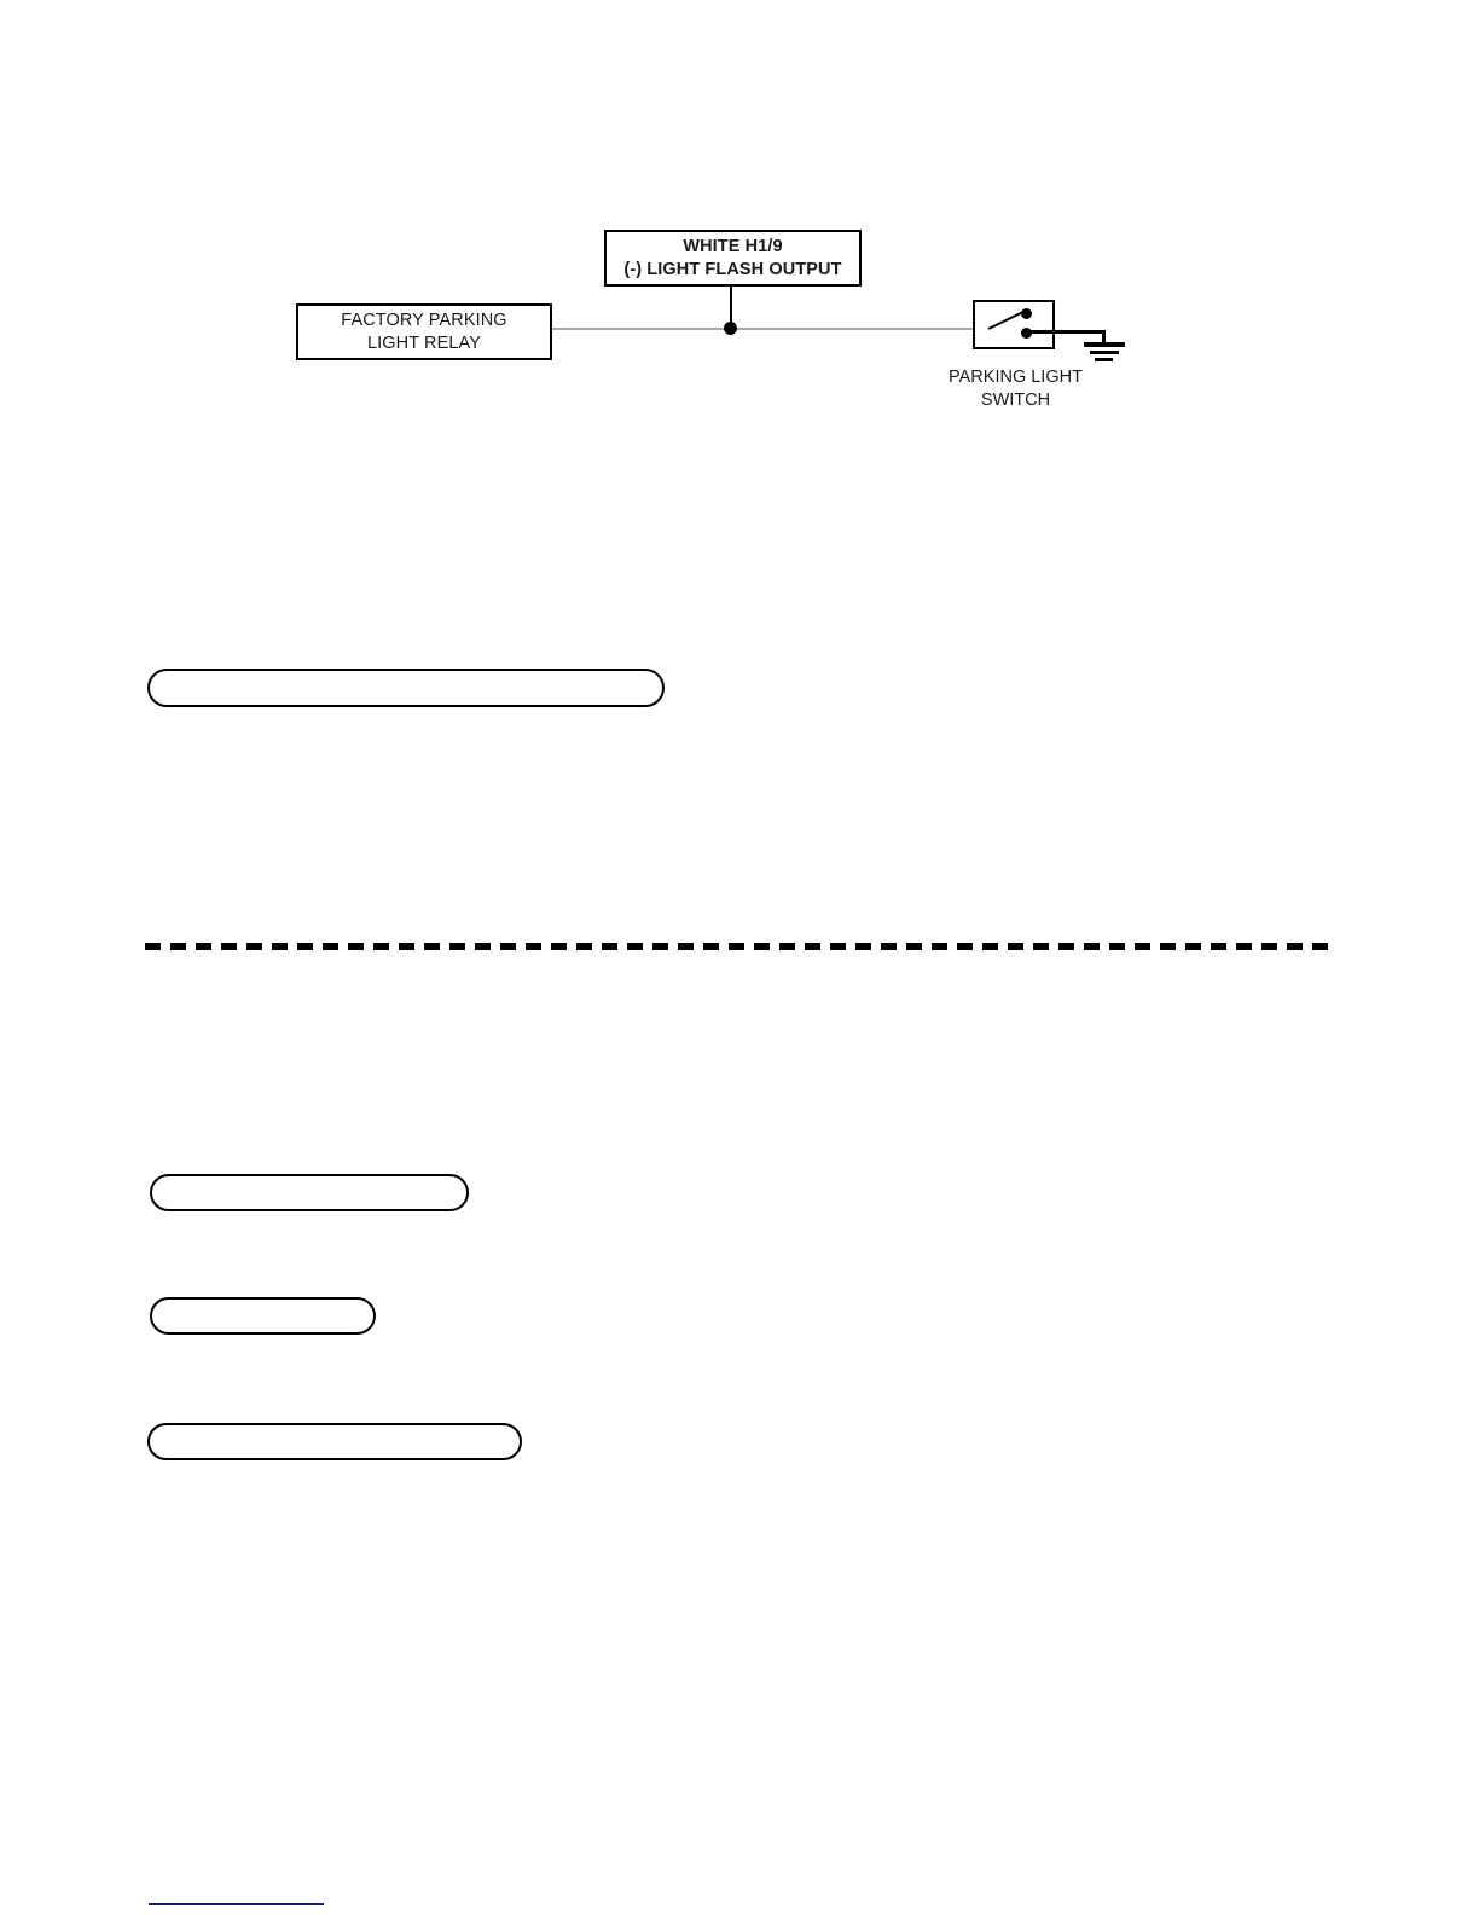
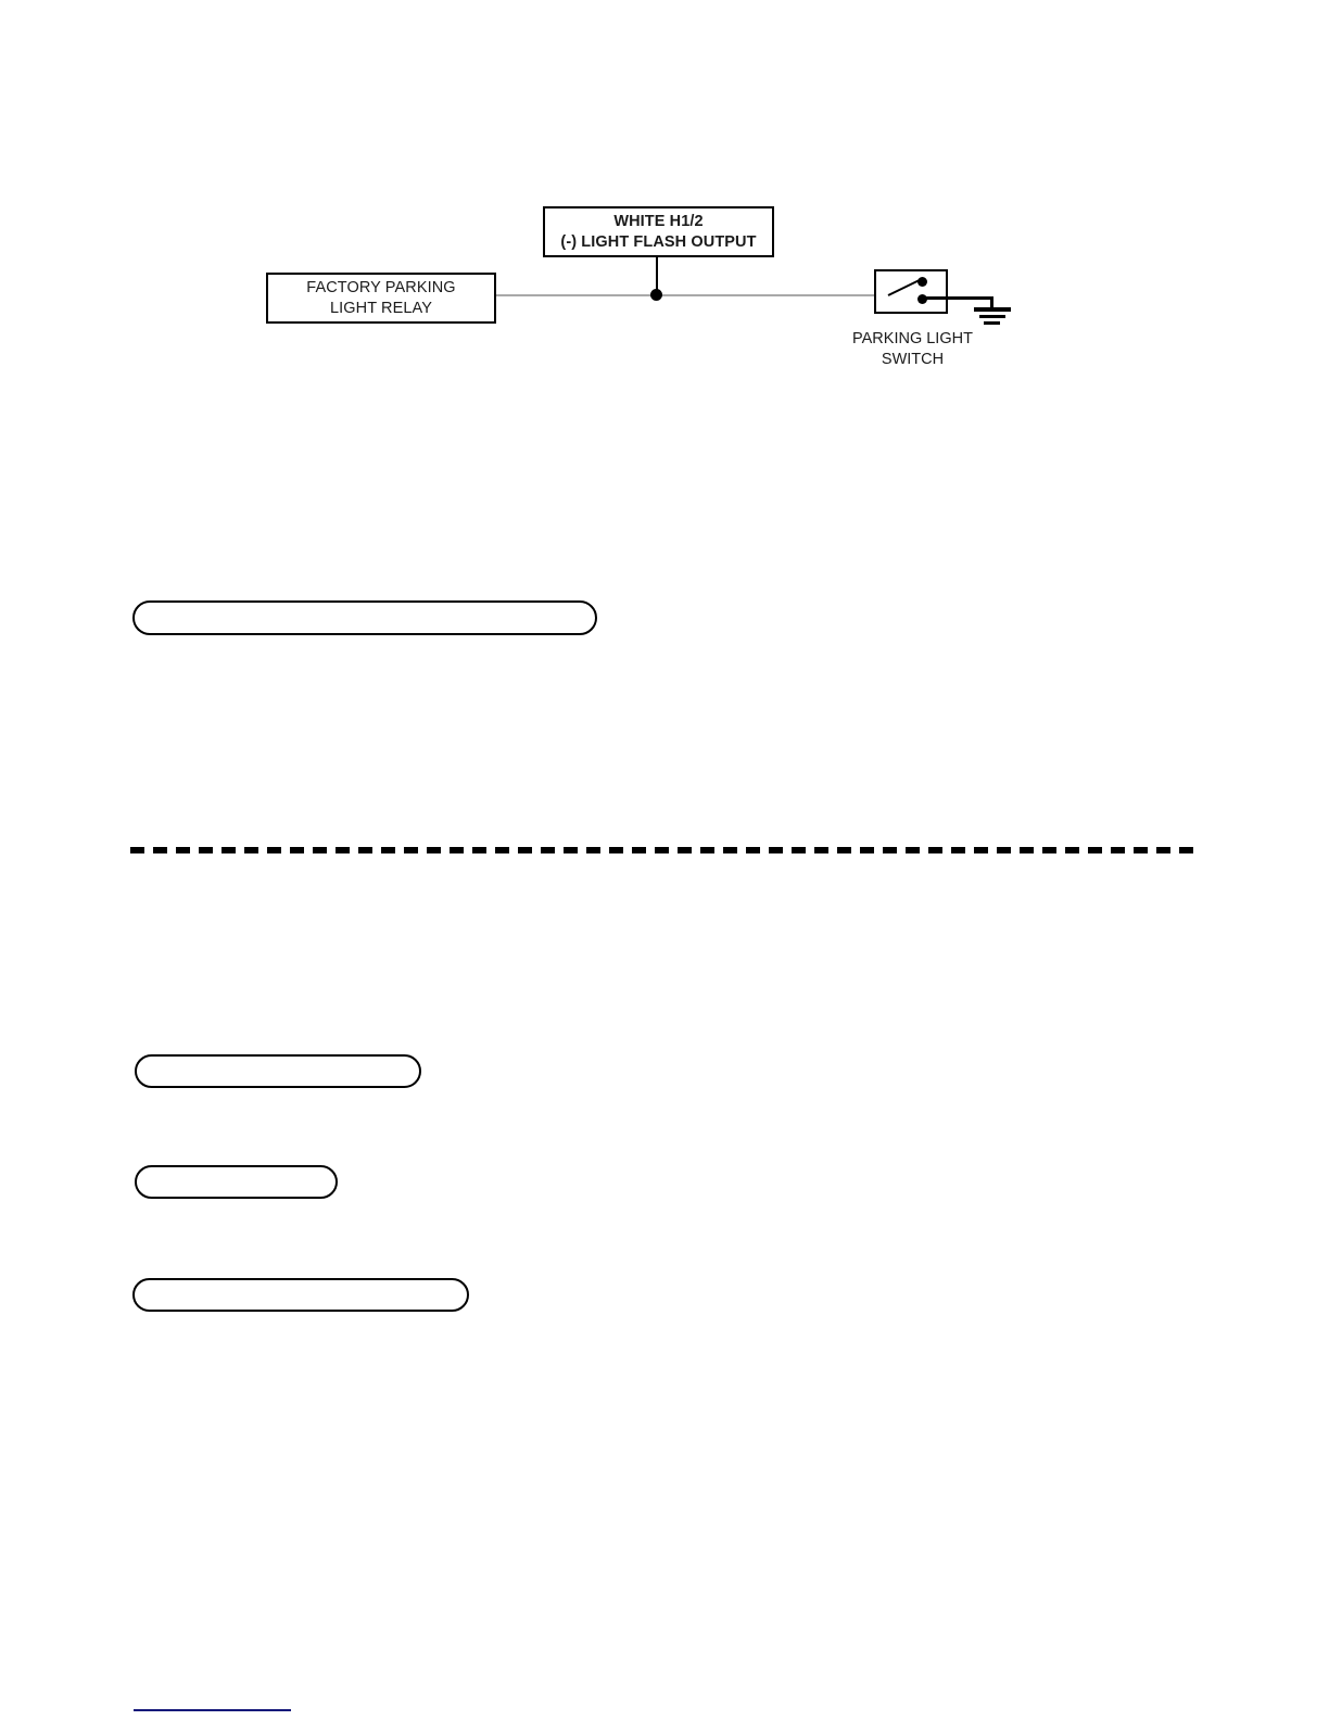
- WHITE H1/9
+ WHITE H1/2
  (-) LIGHT FLASH OUTPUT
  FACTORY PARKING
  LIGHT RELAY
  PARKING LIGHT
  SWITCH
